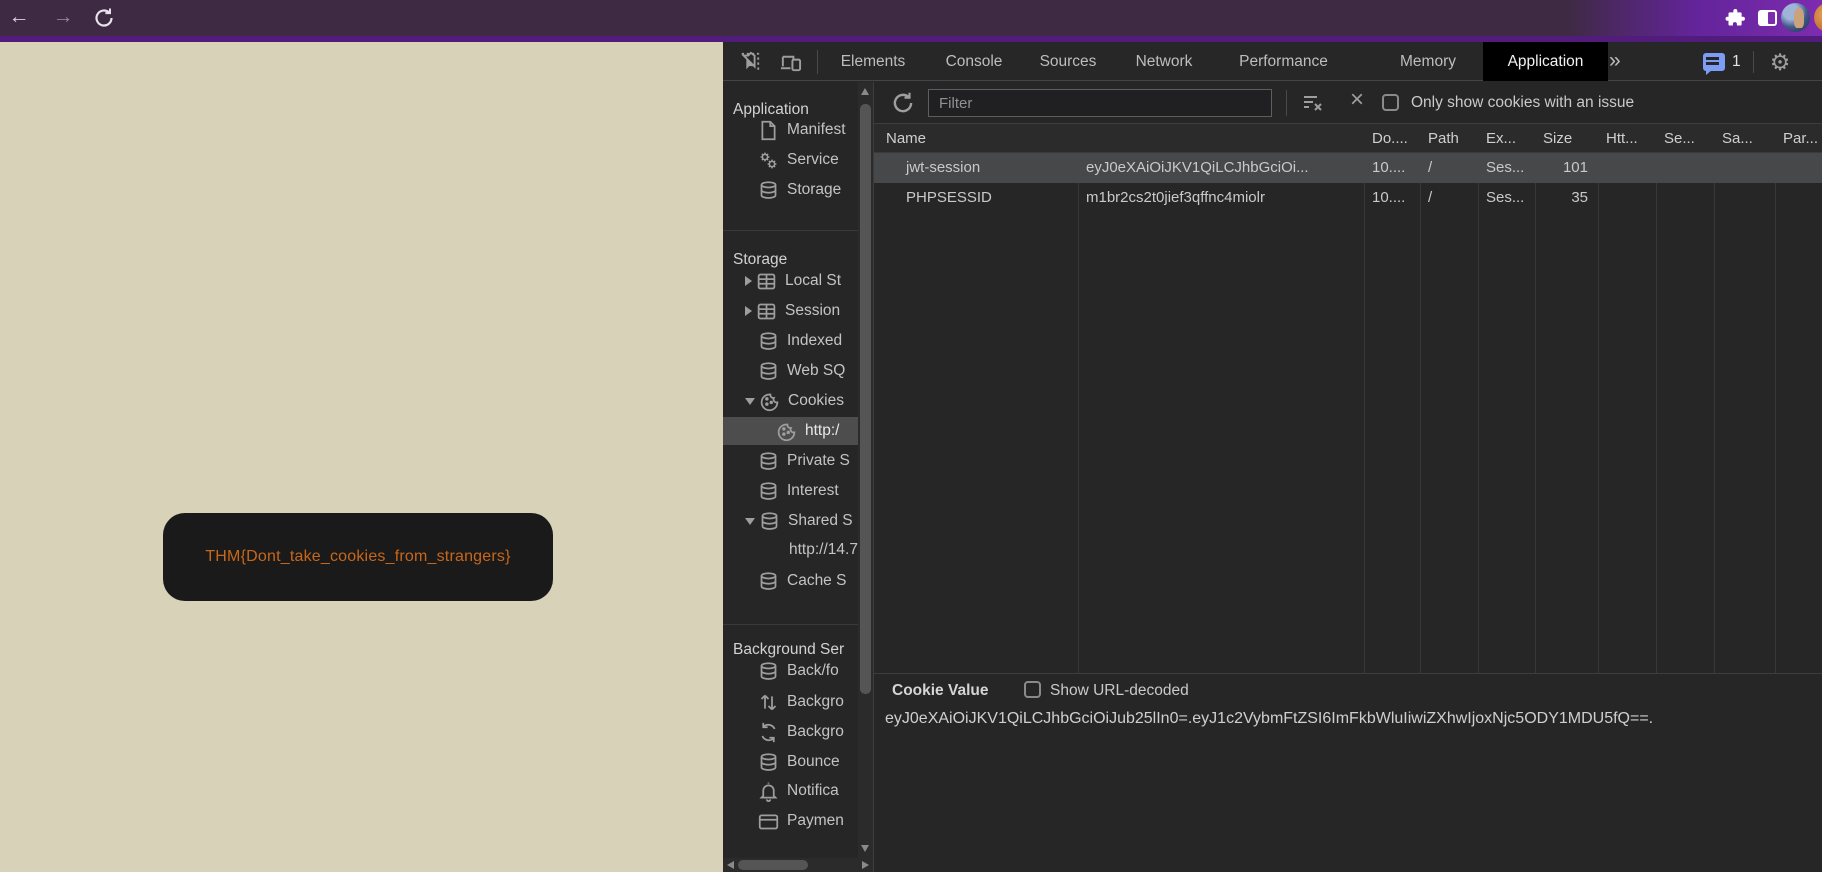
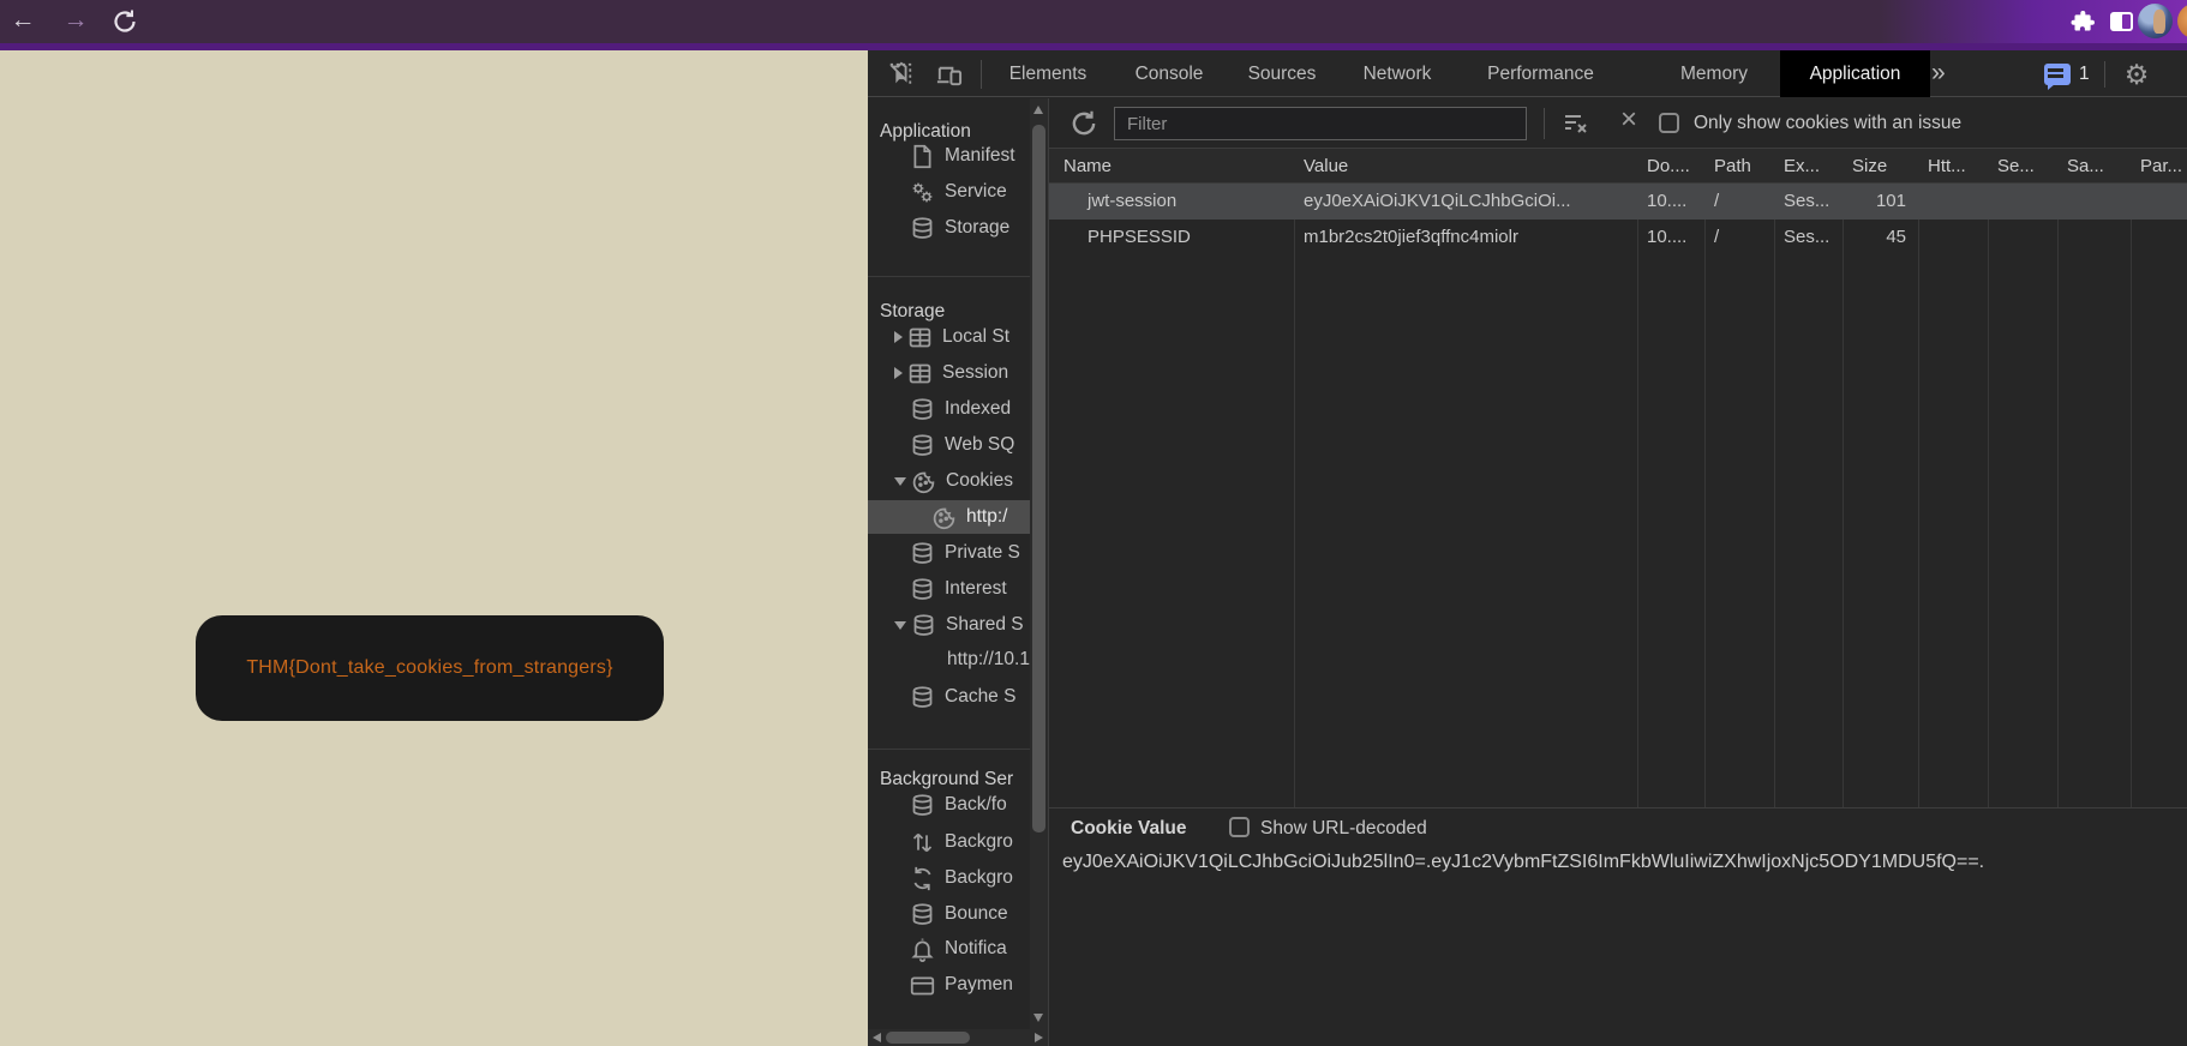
  ←
  →
  THM{Dont_take_cookies_from_strangers}
  Elements
  Console
  Sources
  Network
  Performance
  Memory
  Application
  »
  1
  ⚙
  Application
  Manifest
  Service
  Storage
  Storage
  Local St
  Session
  Indexed
  Web SQ
  Cookies
  http:/
  Private S
  Interest
  Shared S
- http://14.7
+ http://10.1
  Cache S
  Background Ser
  Back/fo
  Backgro
  Backgro
  Bounce
  Notifica
  Paymen
  Filter
  ×
  Only show cookies with an issue
  Name
+ Value
  Do....
  Path
  Ex...
  Size
  Htt...
  Se...
  Sa...
  Par...
  jwt-session
  eyJ0eXAiOiJKV1QiLCJhbGciOi...
  10....
  /
  Ses...
  101
  PHPSESSID
  m1br2cs2t0jief3qffnc4miolr
  10....
  /
  Ses...
- 35
+ 45
  Cookie Value
  Show URL-decoded
  eyJ0eXAiOiJKV1QiLCJhbGciOiJub25lIn0=.eyJ1c2VybmFtZSI6ImFkbWluIiwiZXhwIjoxNjc5ODY1MDU5fQ==.
